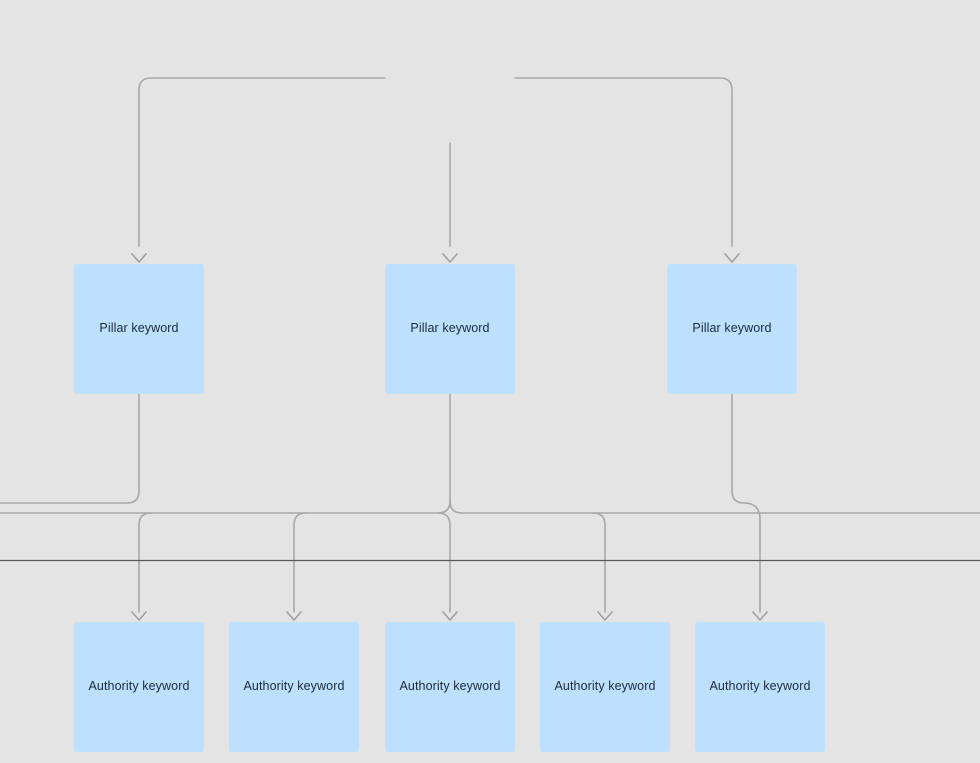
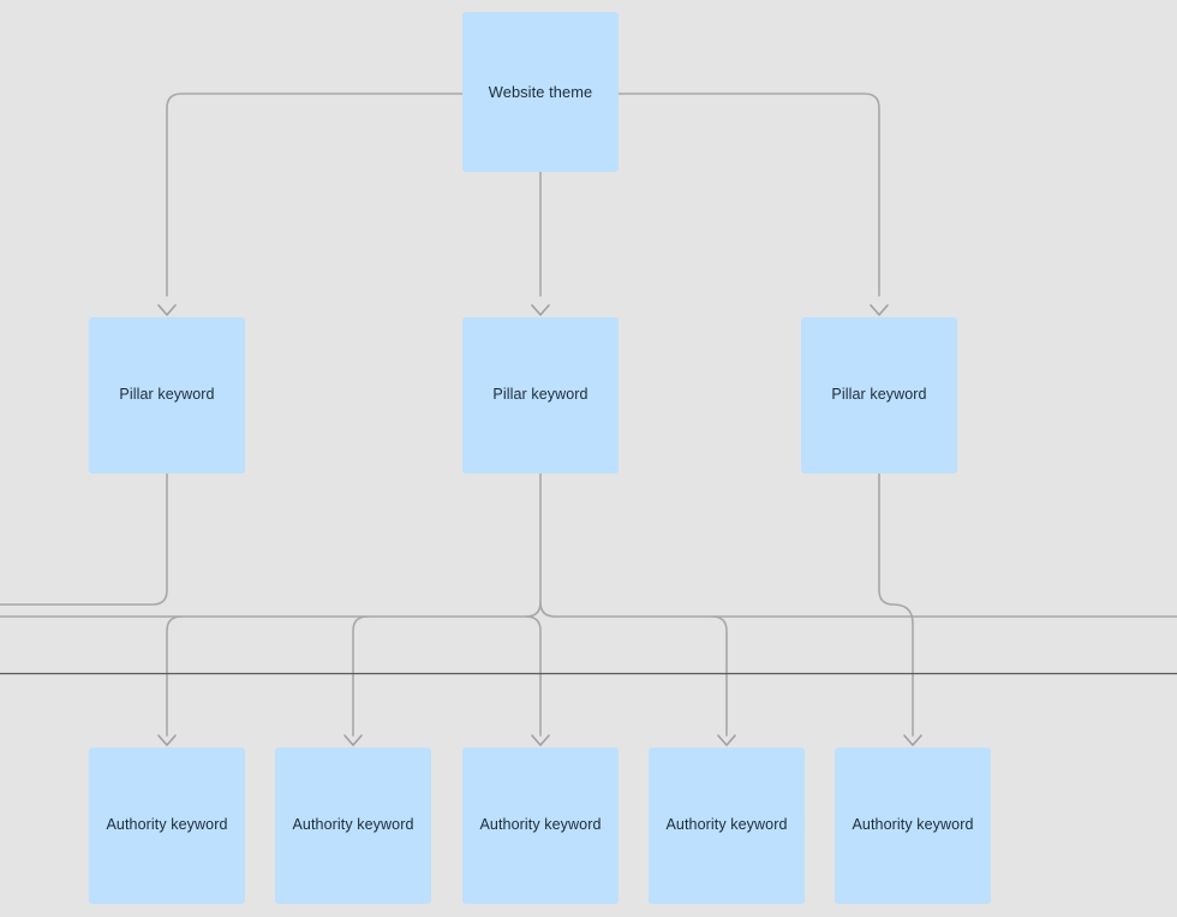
+ Website theme
  Pillar keyword
  Pillar keyword
  Pillar keyword
  Authority keyword
  Authority keyword
  Authority keyword
  Authority keyword
  Authority keyword
